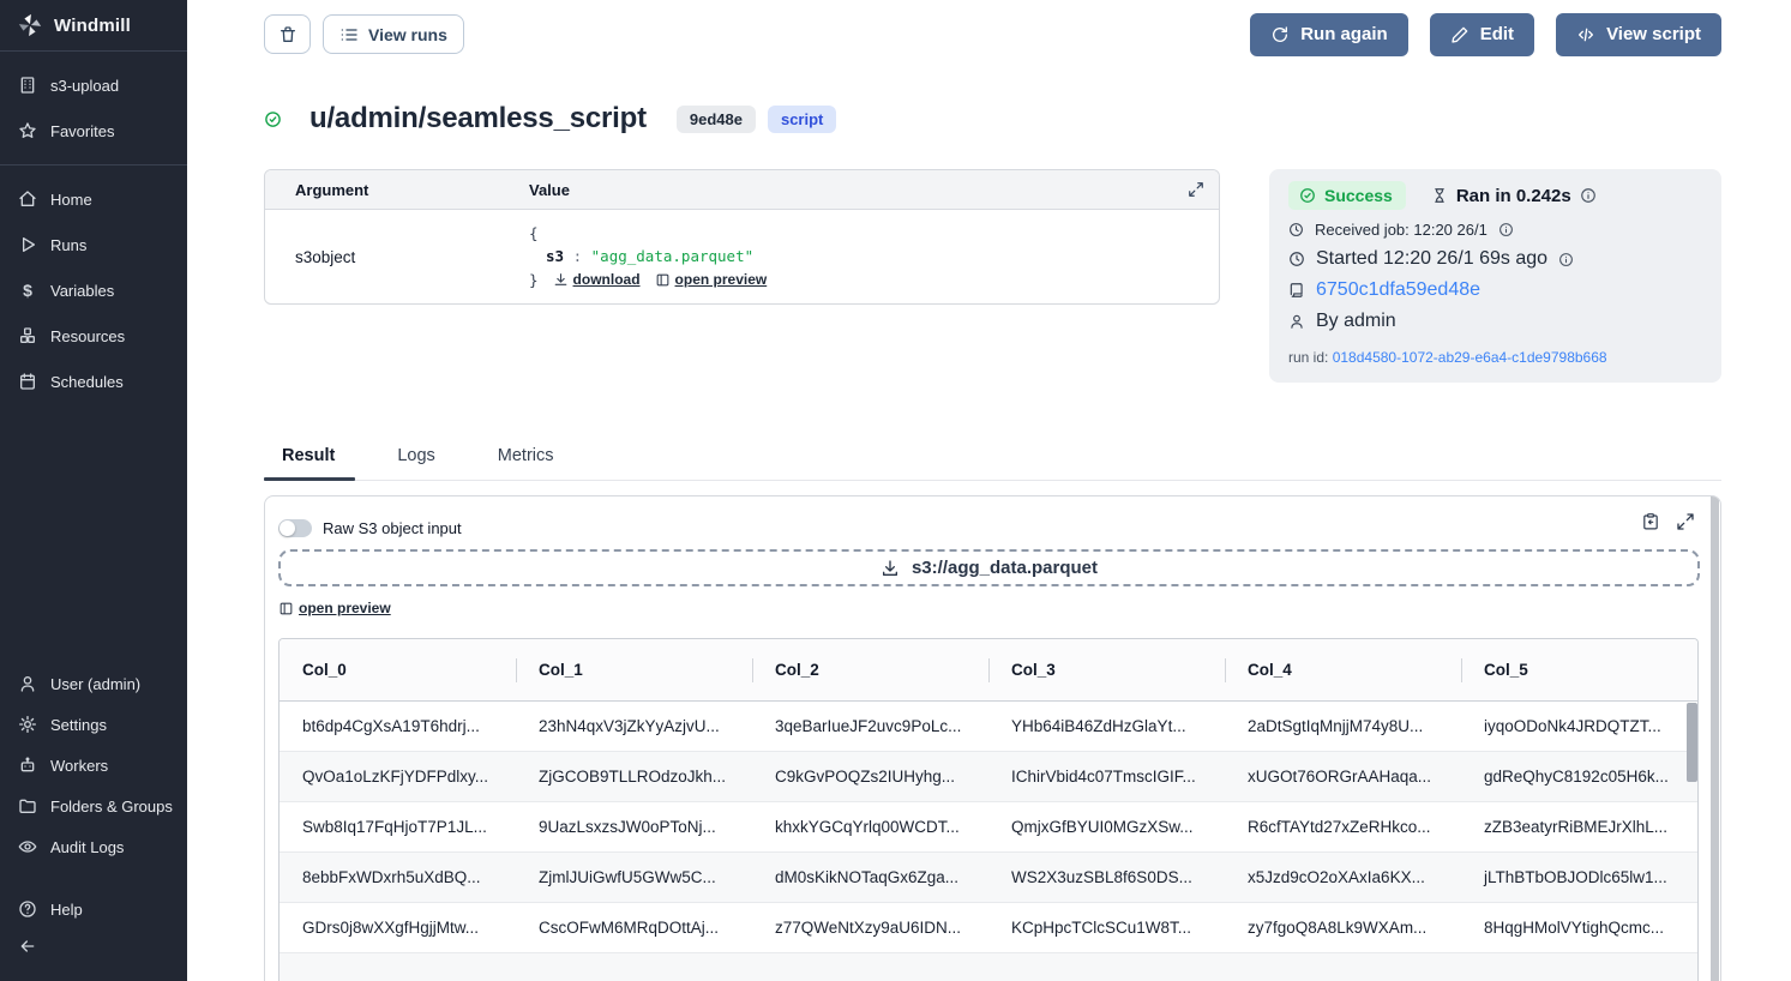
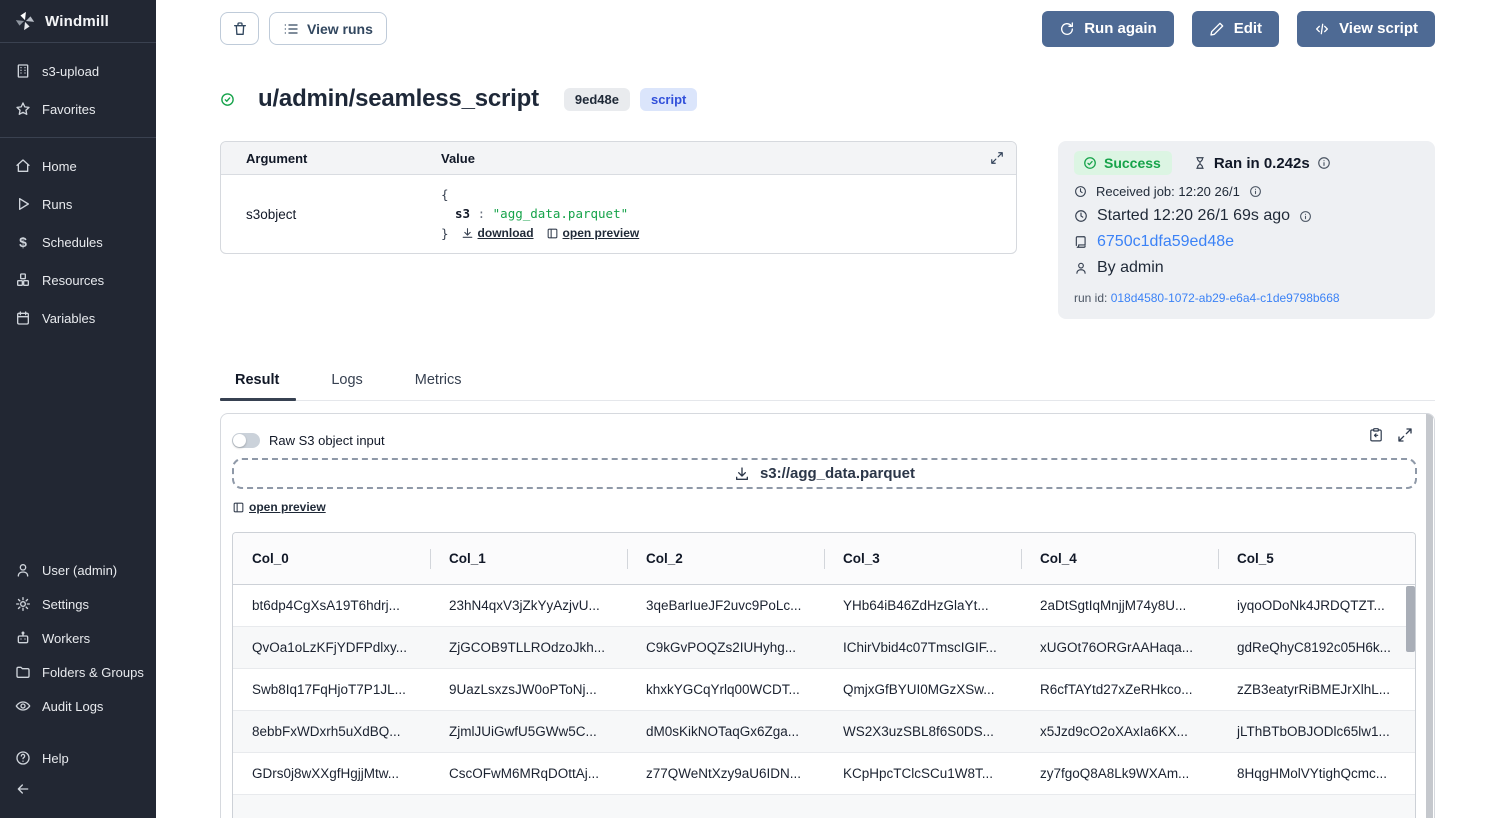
  Windmill
  s3-upload
  Favorites
  Home
  Runs
  $
- Variables
+ Schedules
  Resources
- Schedules
+ Variables
  User (admin)
  Settings
  Workers
  Folders & Groups
  Audit Logs
  Help
  View runs
  Run again
  Edit
  View script
  u/admin/seamless_script
  9ed48e
  script
  Argument
  Value
  s3object
  {
  s3 : "agg_data.parquet"
  }
  download
  open preview
  Success
  Ran in 0.242s
  Received job: 12:20 26/1
  Started 12:20 26/1 69s ago
  6750c1dfa59ed48e
  By admin
  run id: 018d4580-1072-ab29-e6a4-c1de9798b668
  Result
  Logs
  Metrics
  Raw S3 object input
  s3://agg_data.parquet
  open preview
  Col_0	Col_1	Col_2	Col_3	Col_4	Col_5
  bt6dp4CgXsA19T6hdrj...	23hN4qxV3jZkYyAzjvU...	3qeBarIueJF2uvc9PoLc...	YHb64iB46ZdHzGlaYt...	2aDtSgtIqMnjjM74y8U...	iyqoODoNk4JRDQTZT...
  QvOa1oLzKFjYDFPdlxy...	ZjGCOB9TLLROdzoJkh...	C9kGvPOQZs2IUHyhg...	IChirVbid4c07TmscIGIF...	xUGOt76ORGrAAHaqa...	gdReQhyC8192c05H6k...
  Swb8Iq17FqHjoT7P1JL...	9UazLsxzsJW0oPToNj...	khxkYGCqYrlq00WCDT...	QmjxGfBYUI0MGzXSw...	R6cfTAYtd27xZeRHkco...	zZB3eatyrRiBMEJrXlhL...
  8ebbFxWDxrh5uXdBQ...	ZjmlJUiGwfU5GWw5C...	dM0sKikNOTaqGx6Zga...	WS2X3uzSBL8f6S0DS...	x5Jzd9cO2oXAxIa6KX...	jLThBTbOBJODlc65lw1...
  GDrs0j8wXXgfHgjjMtw...	CscOFwM6MRqDOttAj...	z77QWeNtXzy9aU6IDN...	KCpHpcTClcSCu1W8T...	zy7fgoQ8A8Lk9WXAm...	8HqgHMolVYtighQcmc...
